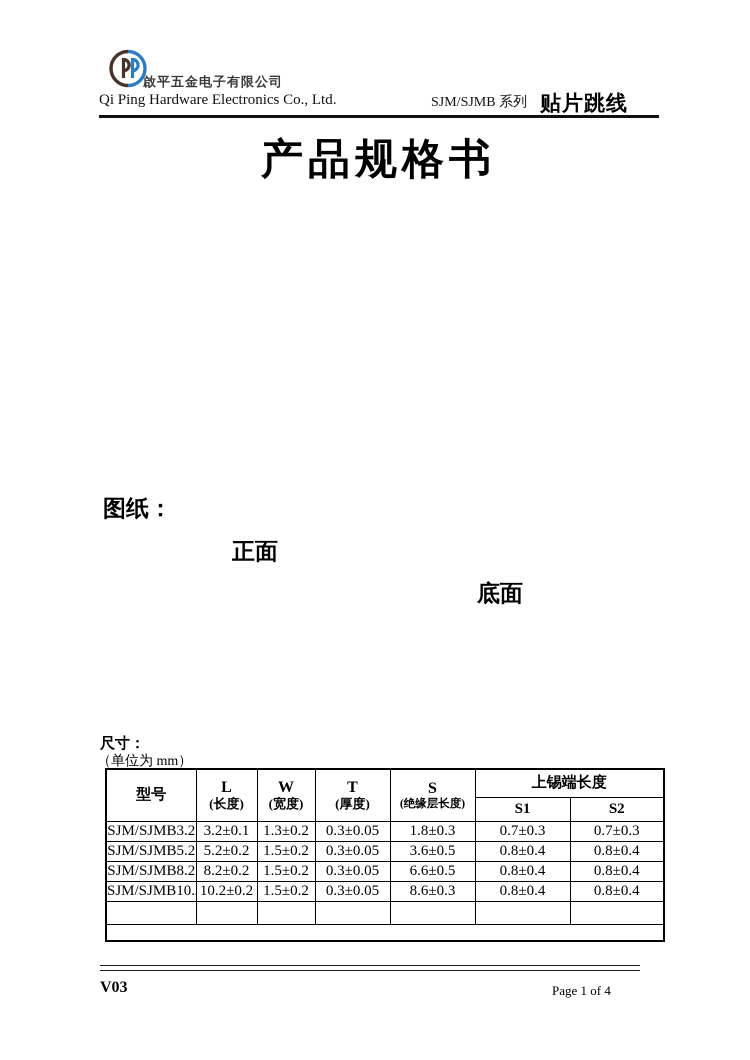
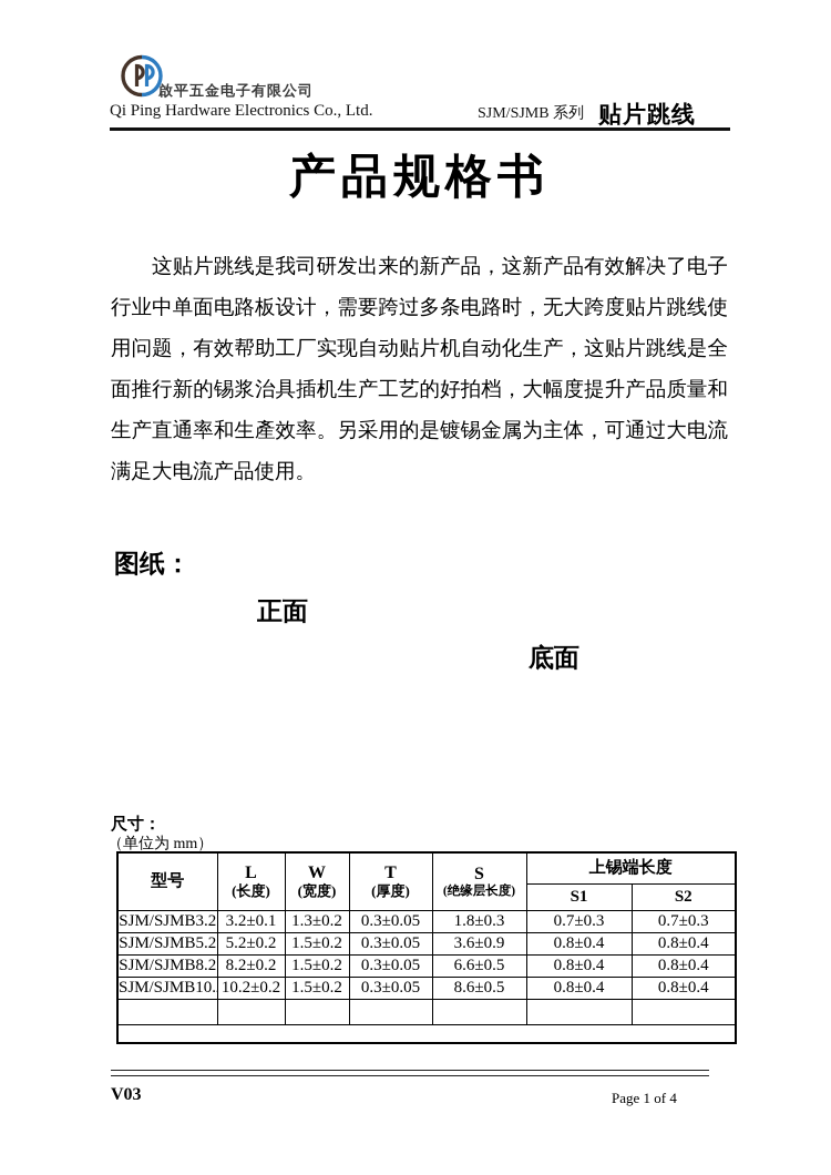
  啟平五金电子有限公司
  Qi Ping Hardware Electronics Co., Ltd.
  SJM/SJMB 系列
  贴片跳线
  产品规格书
+ 这贴片跳线是我司研发出来的新产品，这新产品有效解决了电子行业中单面电路板设计，需要跨过多条电路时，无大跨度贴片跳线使用问题，有效帮助工厂实现自动贴片机自动化生产，这贴片跳线是全面推行新的锡浆治具插机生产工艺的好拍档，大幅度提升产品质量和生产直通率和生產效率。另采用的是镀锡金属为主体，可通过大电流满足大电流产品使用。
  图纸：
  正面
  底面
  尺寸：
  （单位为 mm）
  型号	L (长度)	W (宽度)	T (厚度)	S (绝缘层长度)	上锡端长度
  S1	S2
  SJM/SJMB3.2	3.2±0.1	1.3±0.2	0.3±0.05	1.8±0.3	0.7±0.3	0.7±0.3
- SJM/SJMB5.2	5.2±0.2	1.5±0.2	0.3±0.05	3.6±0.5	0.8±0.4	0.8±0.4
+ SJM/SJMB5.2	5.2±0.2	1.5±0.2	0.3±0.05	3.6±0.9	0.8±0.4	0.8±0.4
  SJM/SJMB8.2	8.2±0.2	1.5±0.2	0.3±0.05	6.6±0.5	0.8±0.4	0.8±0.4
- SJM/SJMB10.	10.2±0.2	1.5±0.2	0.3±0.05	8.6±0.3	0.8±0.4	0.8±0.4
+ SJM/SJMB10.	10.2±0.2	1.5±0.2	0.3±0.05	8.6±0.5	0.8±0.4	0.8±0.4
  V03
  Page 1 of 4
